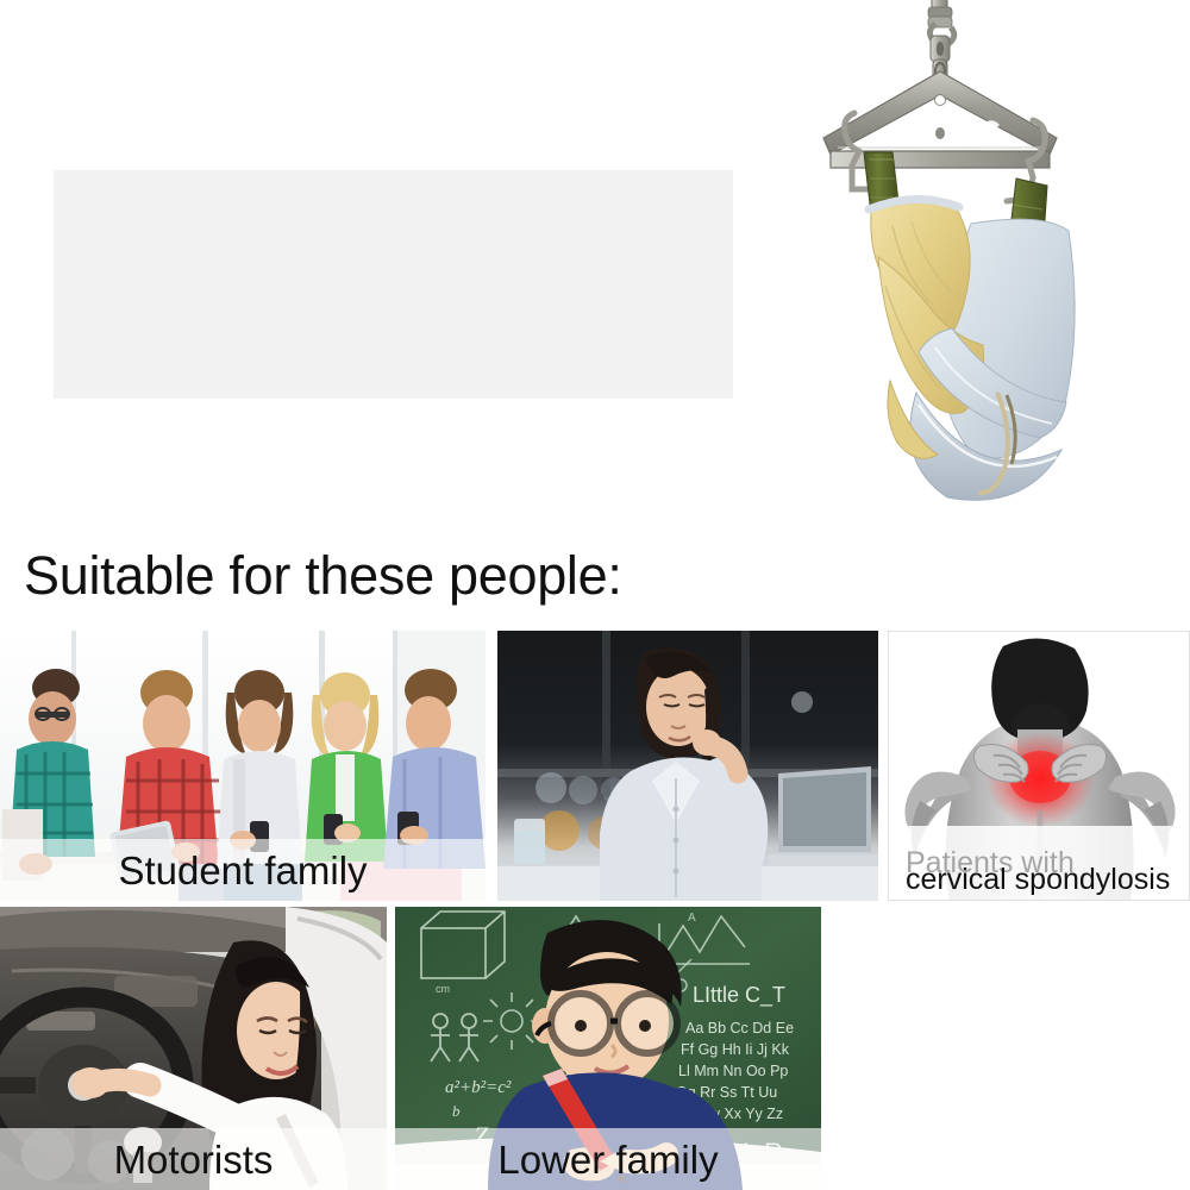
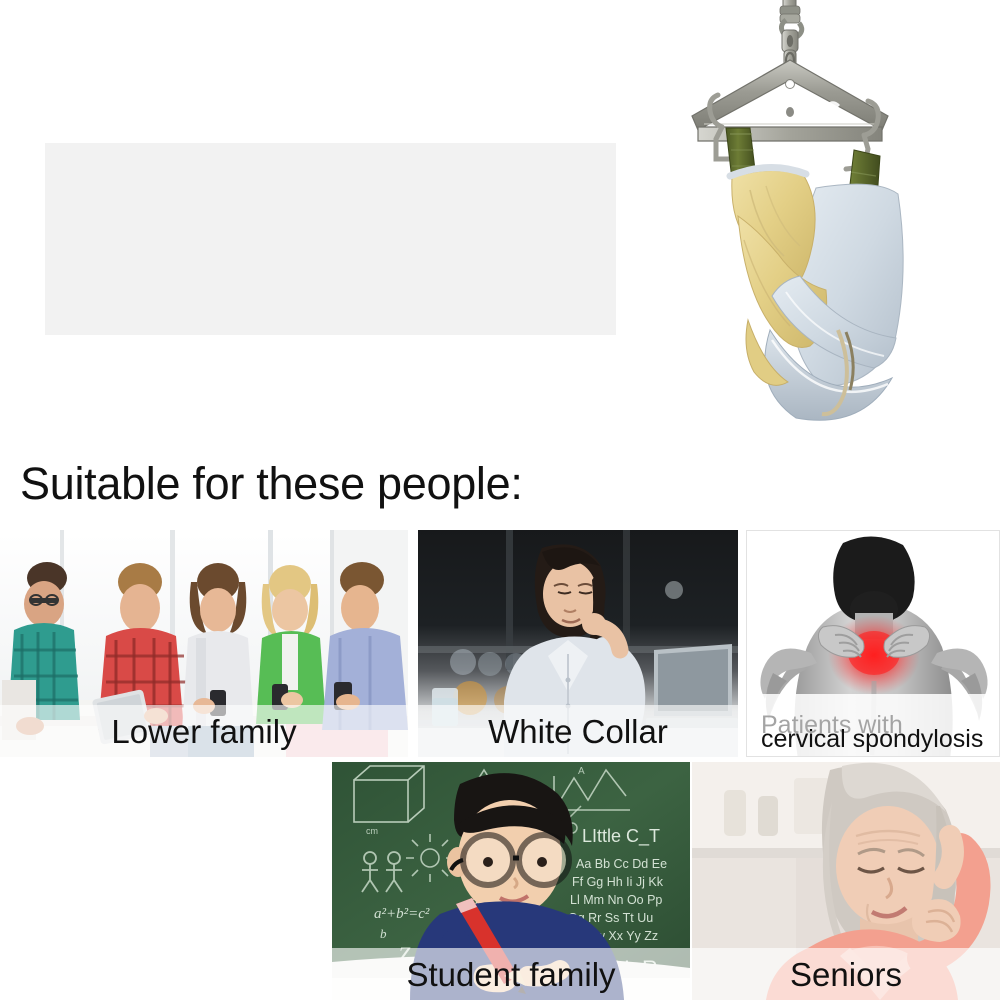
  Suitable for these people:
- Student family
+ Lower family
+ White Collar
  Patients with
  cervical spondylosis
- Motorists
  cm
  a²+b²=c²
  b
  Z
  A
  LIttle C_T
  Aa Bb Cc Dd Ee
  Ff Gg Hh Ii Jj Kk
  Ll Mm Nn Oo Pp
  Rr Ss Tt Uu
- Lower family
+ Student family
+ Seniors
